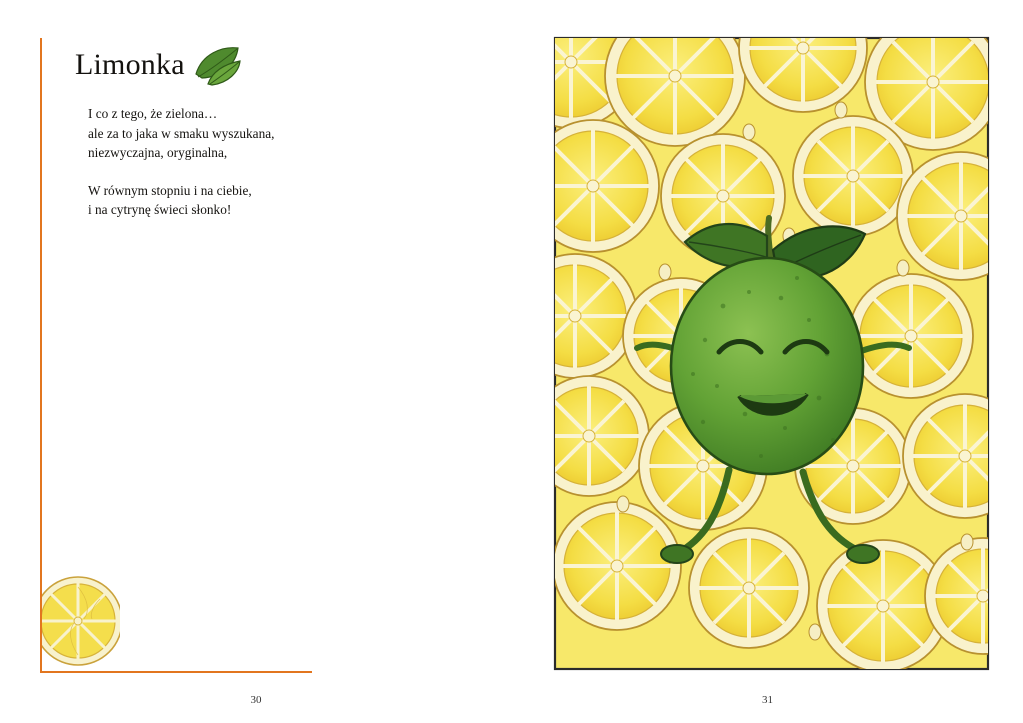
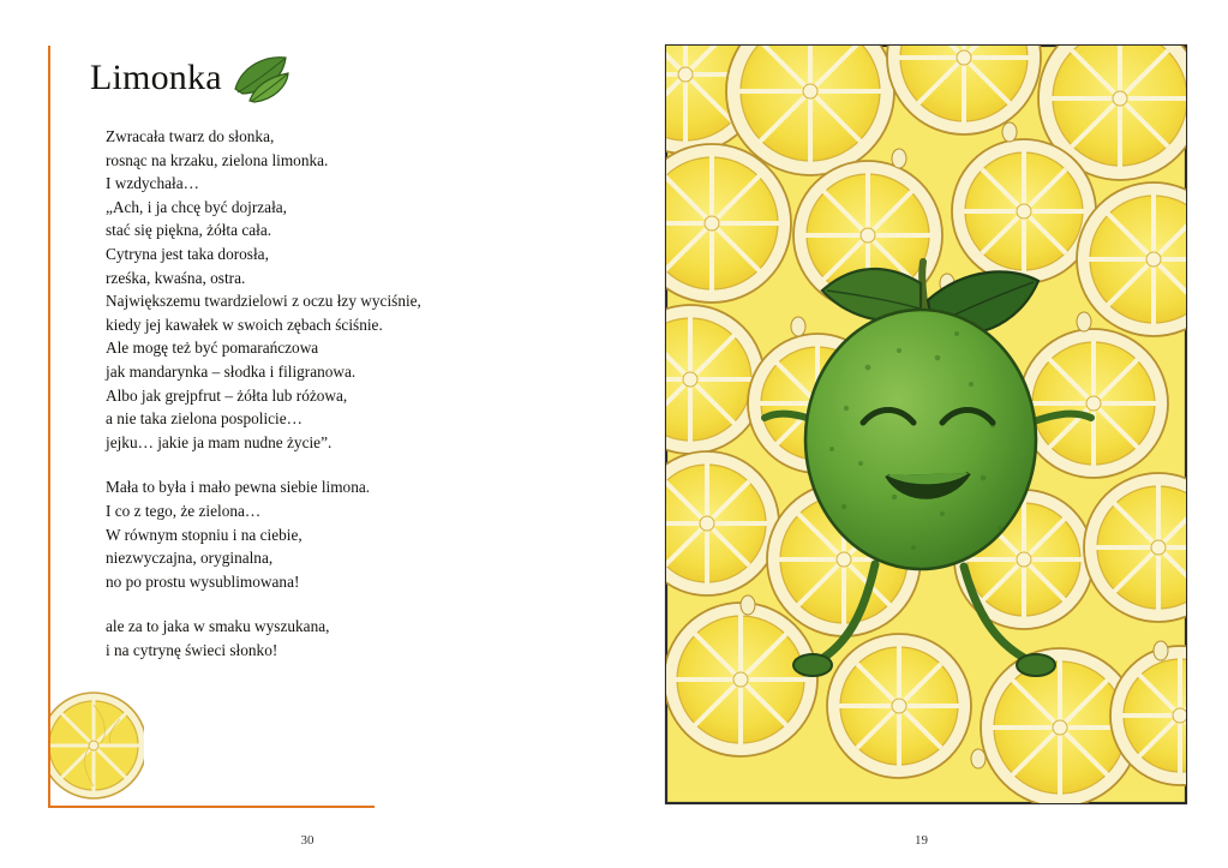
  Limonka
+ Zwracała twarz do słonka,
+ rosnąc na krzaku, zielona limonka.
+ I wzdychała…
+ „Ach, i ja chcę być dojrzała,
+ stać się piękna, żółta cała.
+ Cytryna jest taka dorosła,
+ rześka, kwaśna, ostra.
+ Największemu twardzielowi z oczu łzy wyciśnie,
+ kiedy jej kawałek w swoich zębach ściśnie.
+ Ale mogę też być pomarańczowa
+ jak mandarynka – słodka i filigranowa.
+ Albo jak grejpfrut – żółta lub różowa,
+ a nie taka zielona pospolicie…
+ jejku… jakie ja mam nudne życie”.
+ Mała to była i mało pewna siebie limona.
  I co z tego, że zielona…
- ale za to jaka w smaku wyszukana,
+ W równym stopniu i na ciebie,
  niezwyczajna, oryginalna,
+ no po prostu wysublimowana!
- W równym stopniu i na ciebie,
+ ale za to jaka w smaku wyszukana,
  i na cytrynę świeci słonko!
  30
- 31
+ 19
